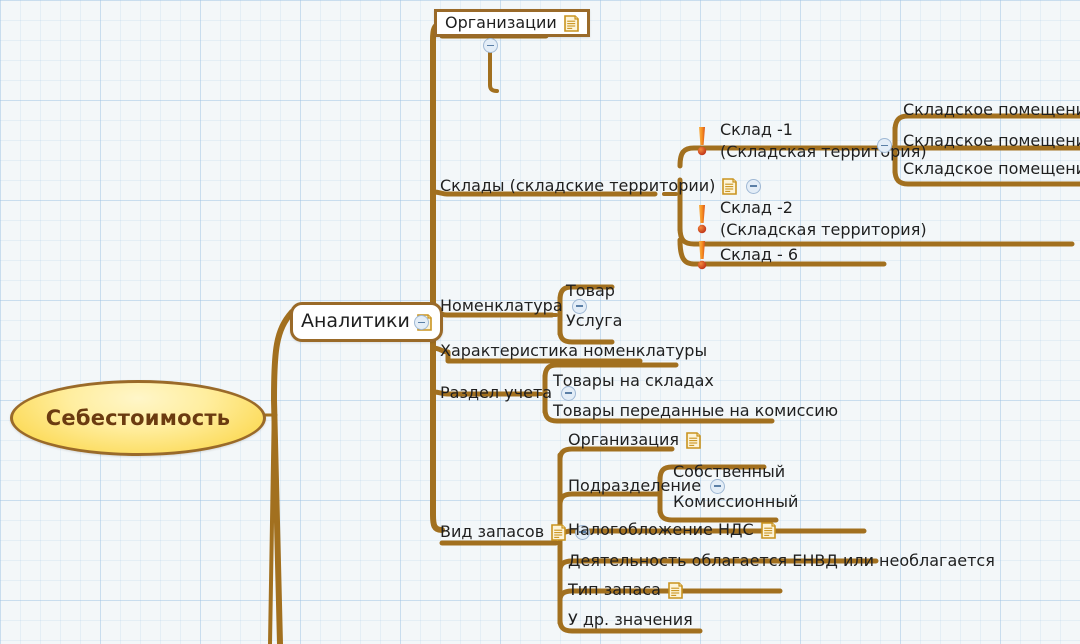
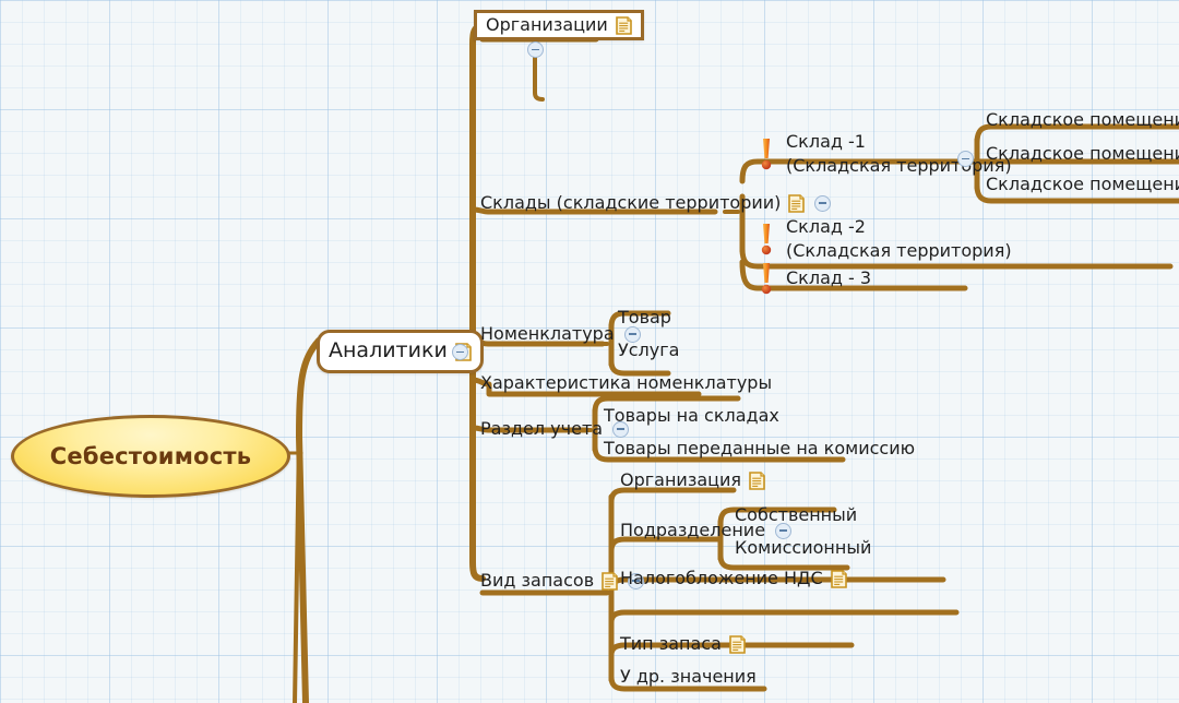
  Себестоимость
  Аналитики
  Организации
  Склады (складские территории)
  Склад -1
  (Складская территрия)
  Складское помещен
  Складское помещен
  Складское помещен
  Склад -2
  (Складская территория)
- Склад - 6
+ Склад - 3
  Номенклатура
  Товар
  Услуга
  Характеристика номенклатуры
  Раздел учета
  Товары на складах
  Товары переданные на комиссию
  Вид запасов
  Организация
  Подразделение
  Собственный
  Комиссионный
  Налогобложение НДС
- Деятельность облагается ЕНВД или необлагается
  Тип запаса
  У др. значения
